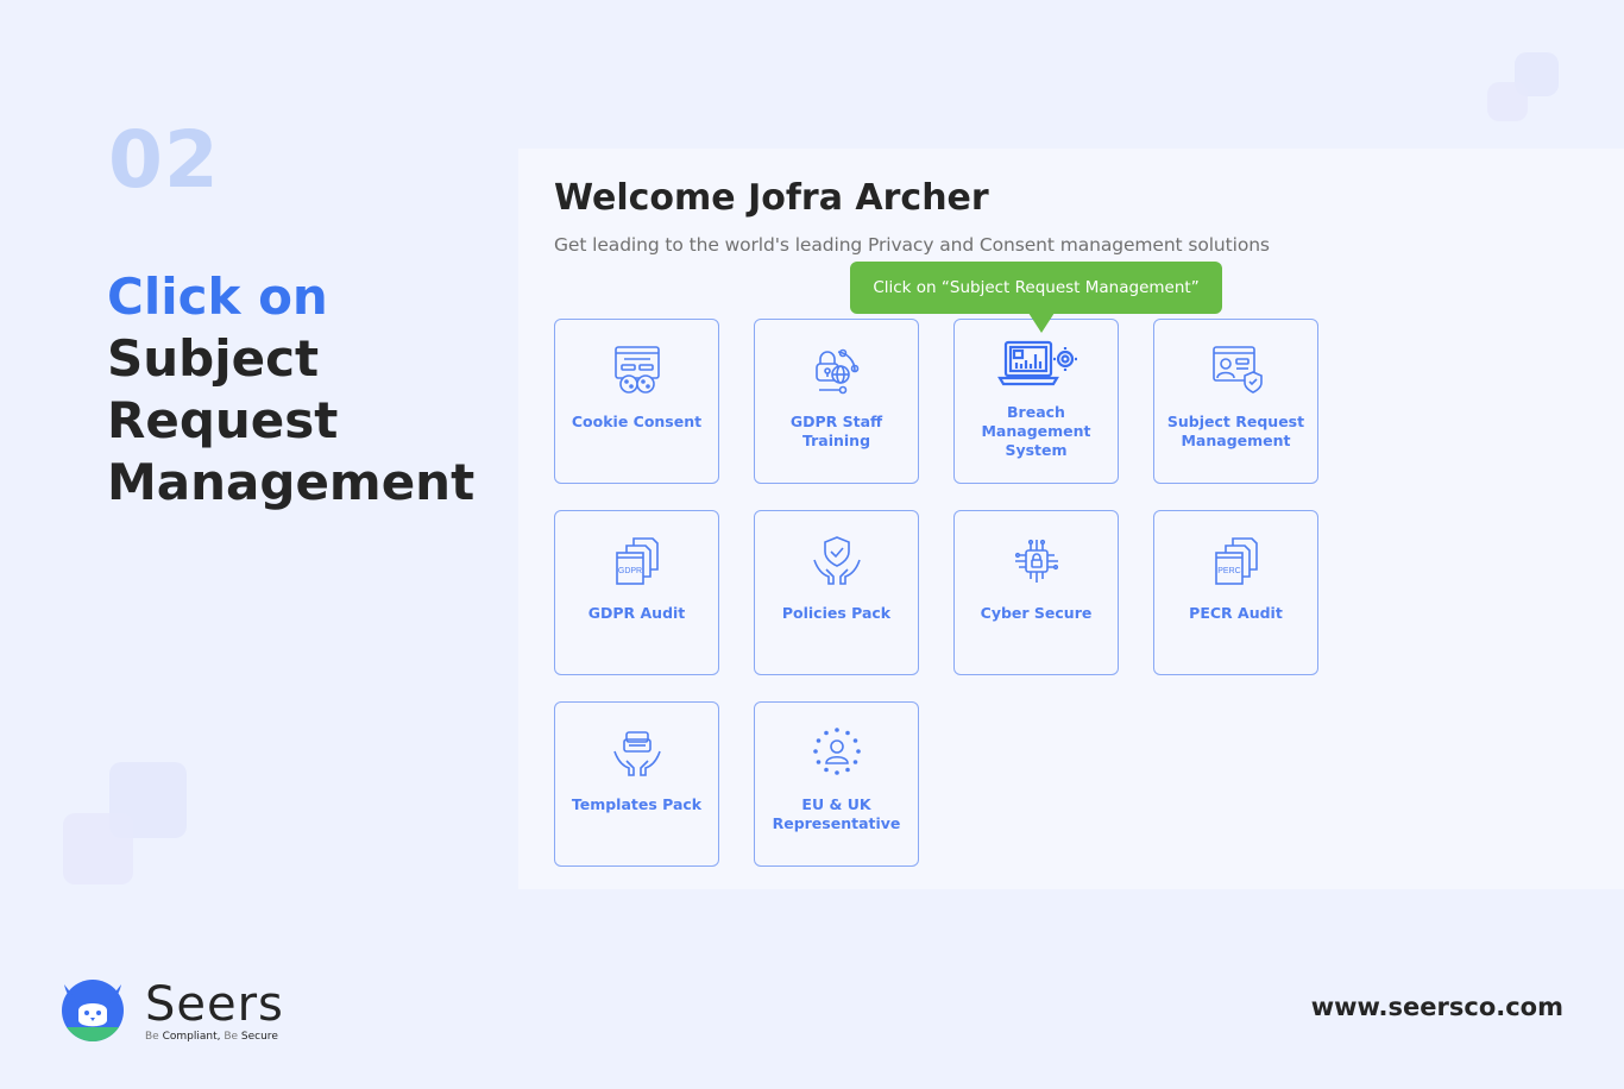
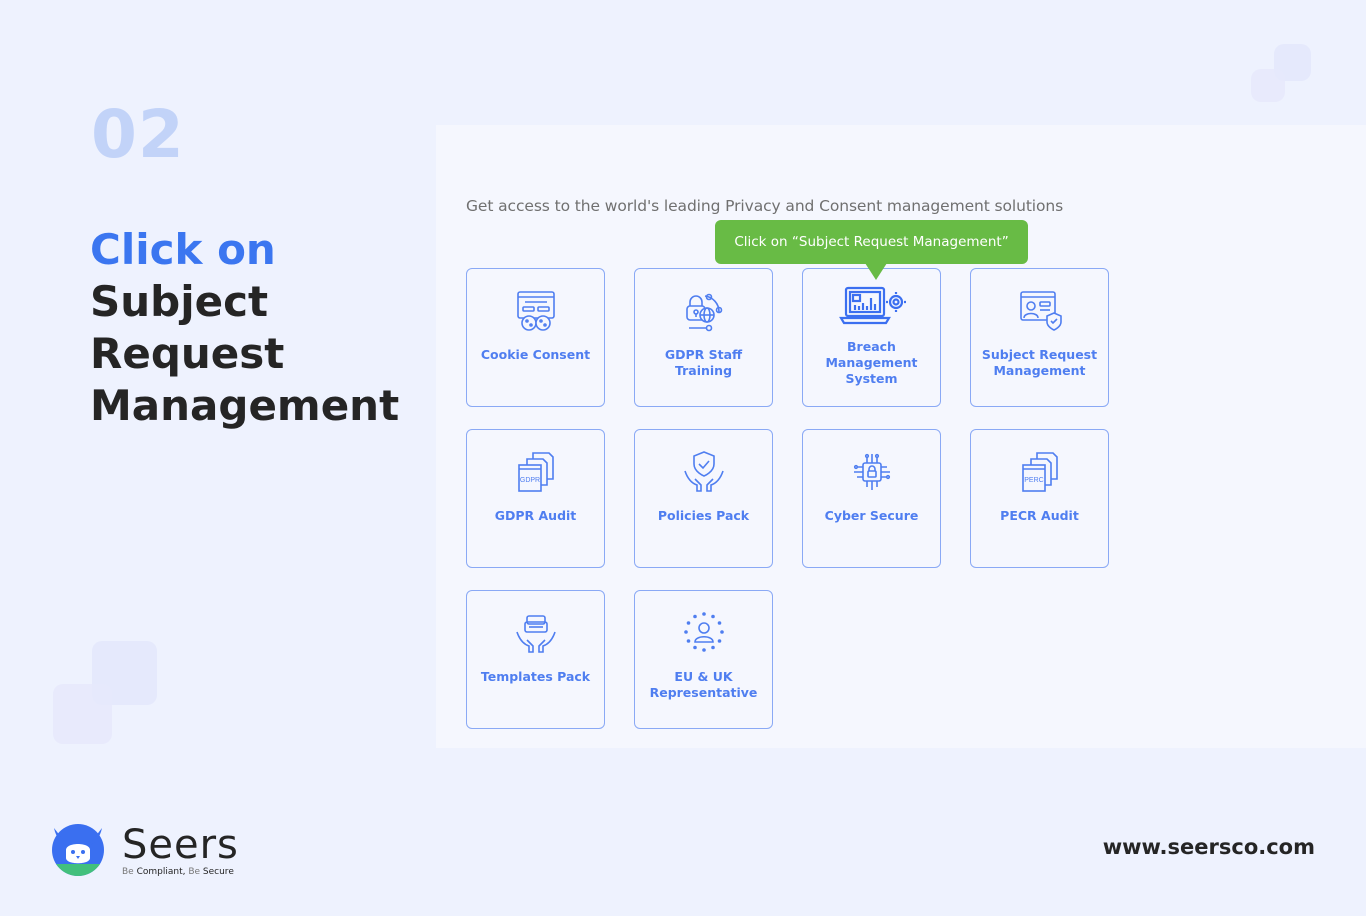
  02
  Click on
  Subject
  Request
  Management
- Welcome Jofra Archer
- Get leading to the world's leading Privacy and Consent management solutions
+ Get access to the world's leading Privacy and Consent management solutions
  Cookie Consent
  GDPR Staff Training
  Breach Management System
  Subject Request Management
  GDPR Audit
  Policies Pack
  Cyber Secure
  PECR Audit
  Templates Pack
  EU & UK Representative
  Click on “Subject Request Management”
  Seers
  Be Compliant, Be Secure
  www.seersco.com
